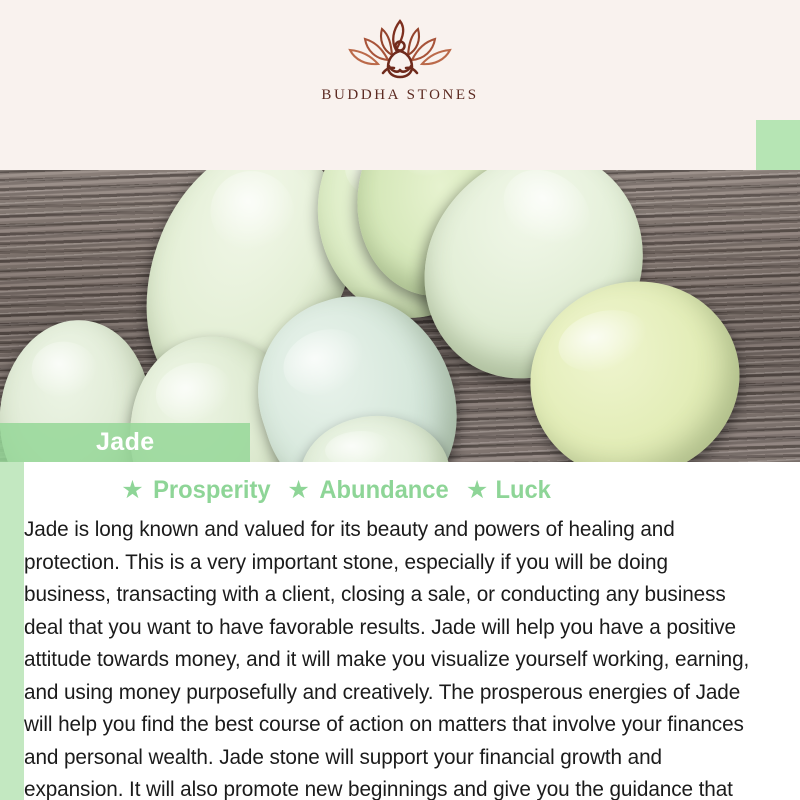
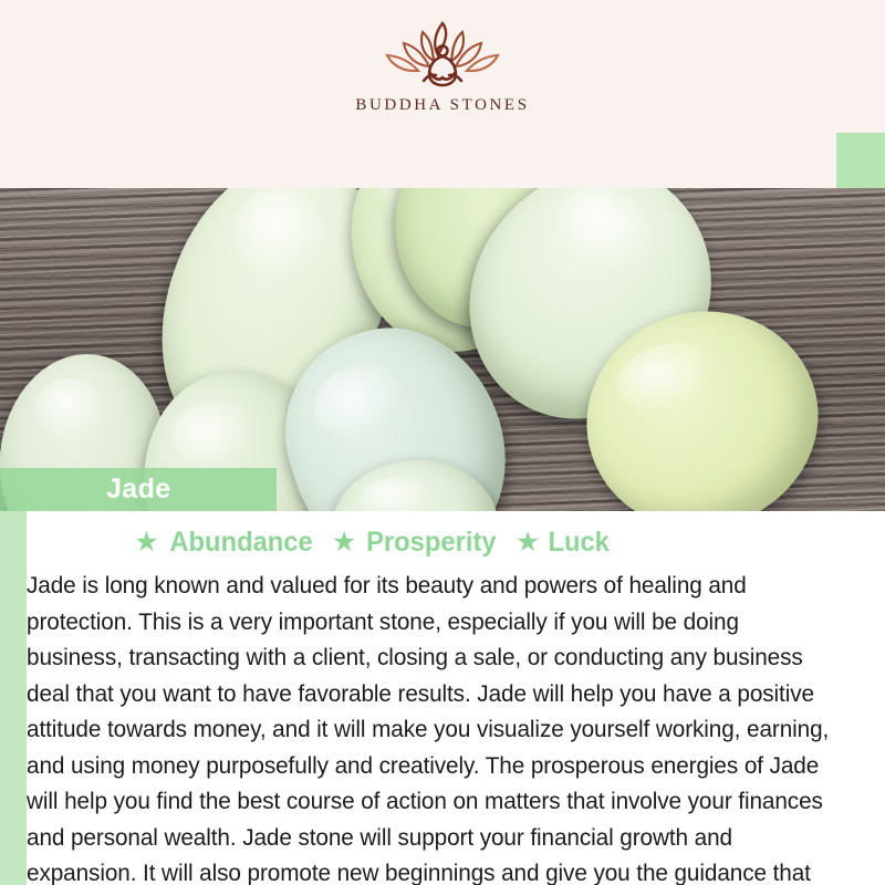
  BUDDHA STONES
  Jade
  ★
- Prosperity
+ Abundance
  ★
- Abundance
+ Prosperity
  ★
  Luck
  Jade is long known and valued for its beauty and powers of healing and protection. This is a very important stone, especially if you will be doing business, transacting with a client, closing a sale, or conducting any business deal that you want to have favorable results. Jade will help you have a positive attitude towards money, and it will make you visualize yourself working, earning, and using money purposefully and creatively. The prosperous energies of Jade will help you find the best course of action on matters that involve your finances and personal wealth. Jade stone will support your financial growth and expansion. It will also promote new beginnings and give you the guidance that
